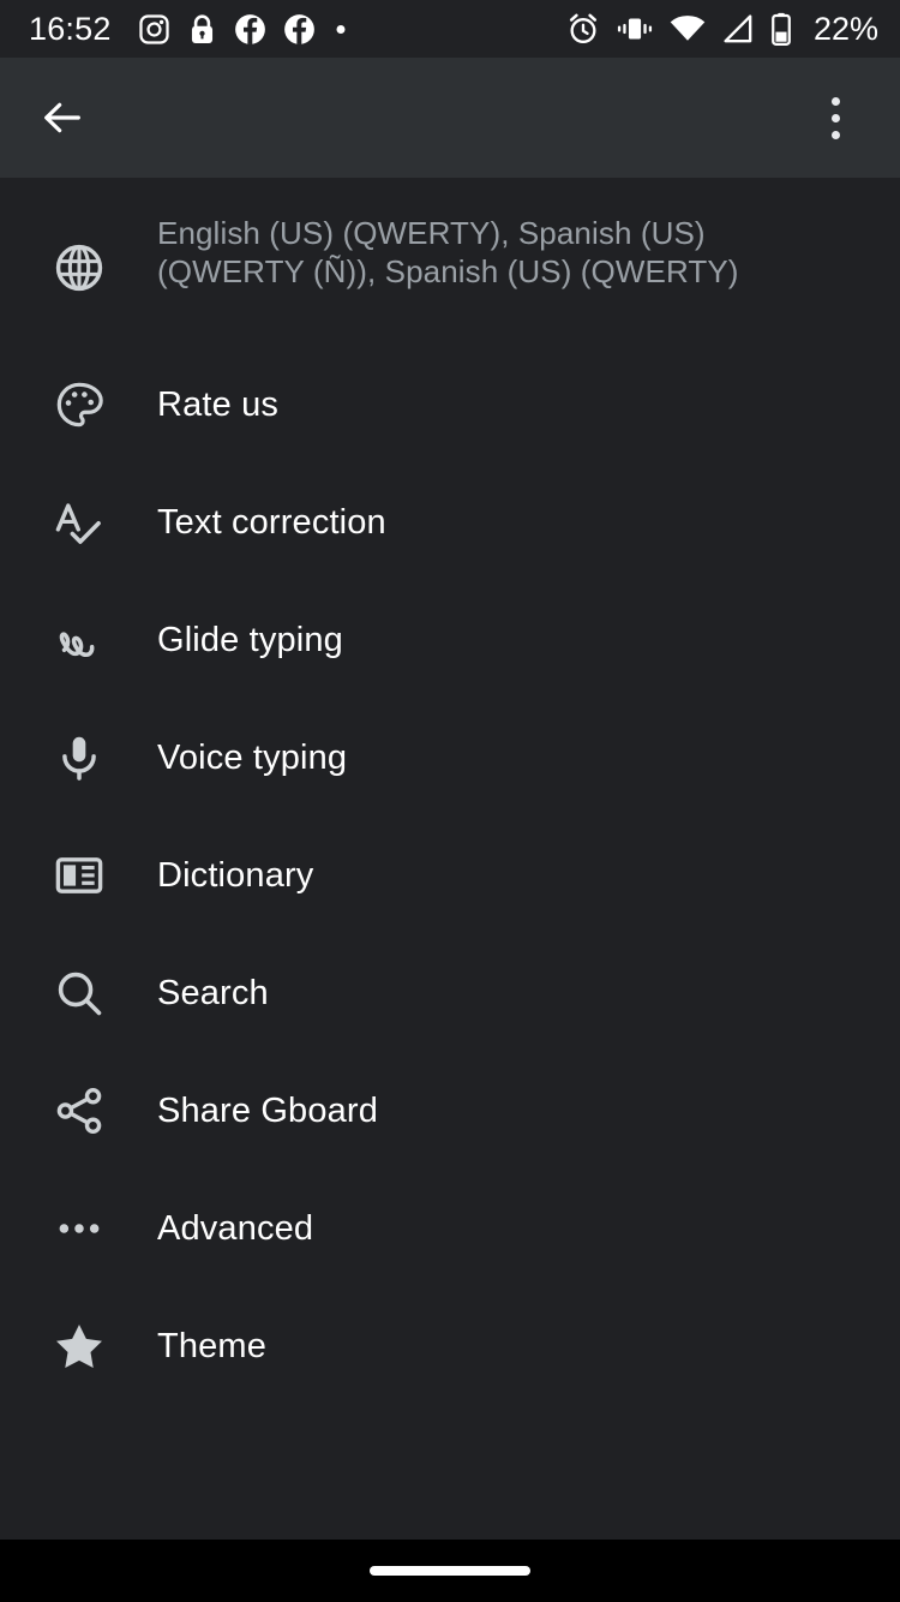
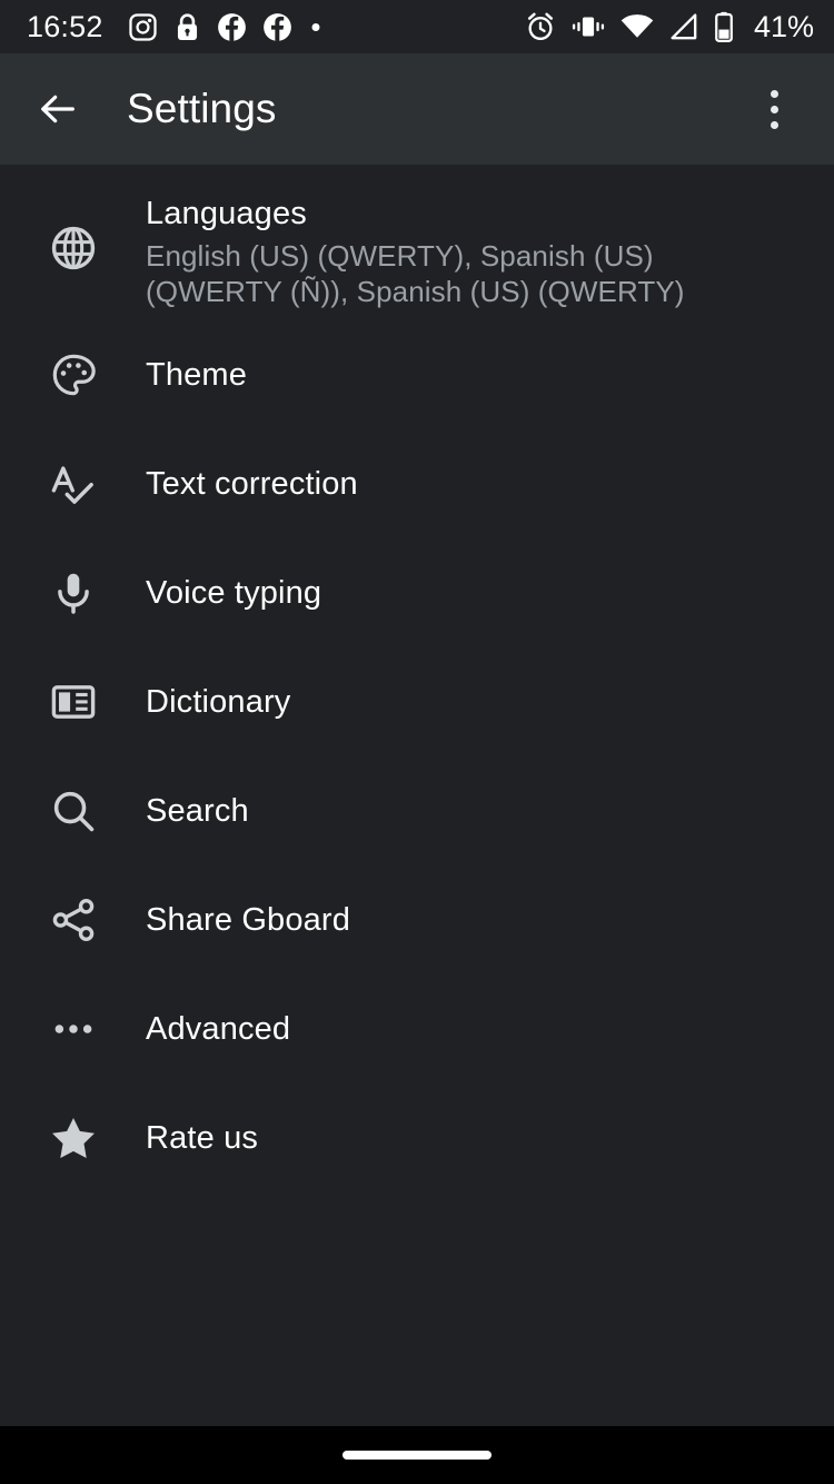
  16:52
- 22%
+ 41%
+ Settings
+ Languages
  English (US) (QWERTY), Spanish (US) (QWERTY (Ñ)), Spanish (US) (QWERTY)
- Rate us
+ Theme
  Text correction
- Glide typing
  Voice typing
  Dictionary
  Search
  Share Gboard
  Advanced
- Theme
+ Rate us
